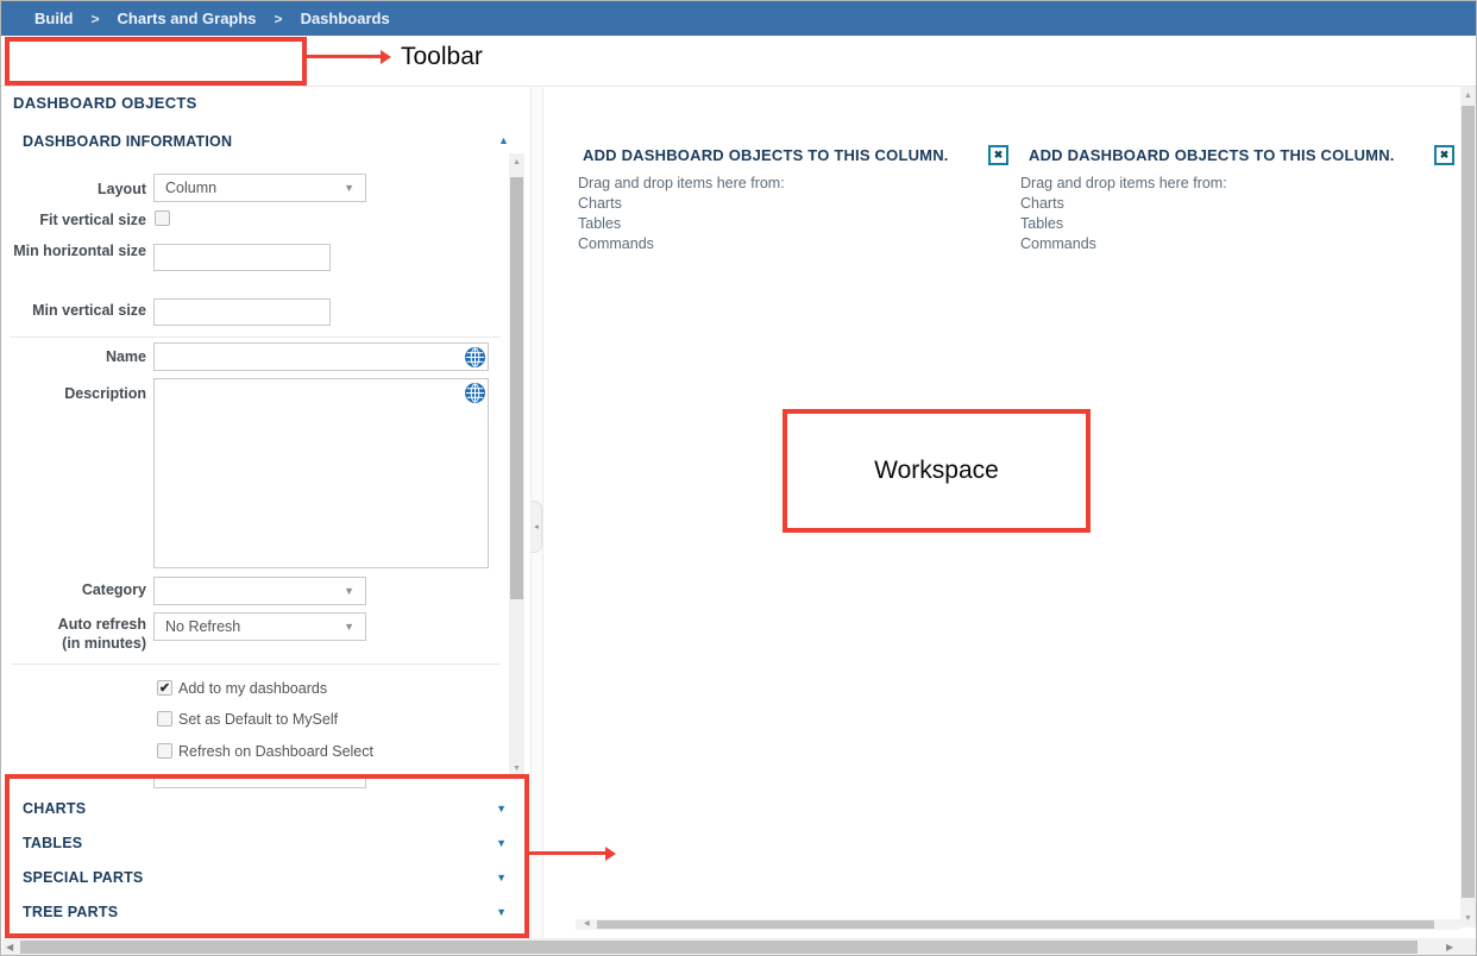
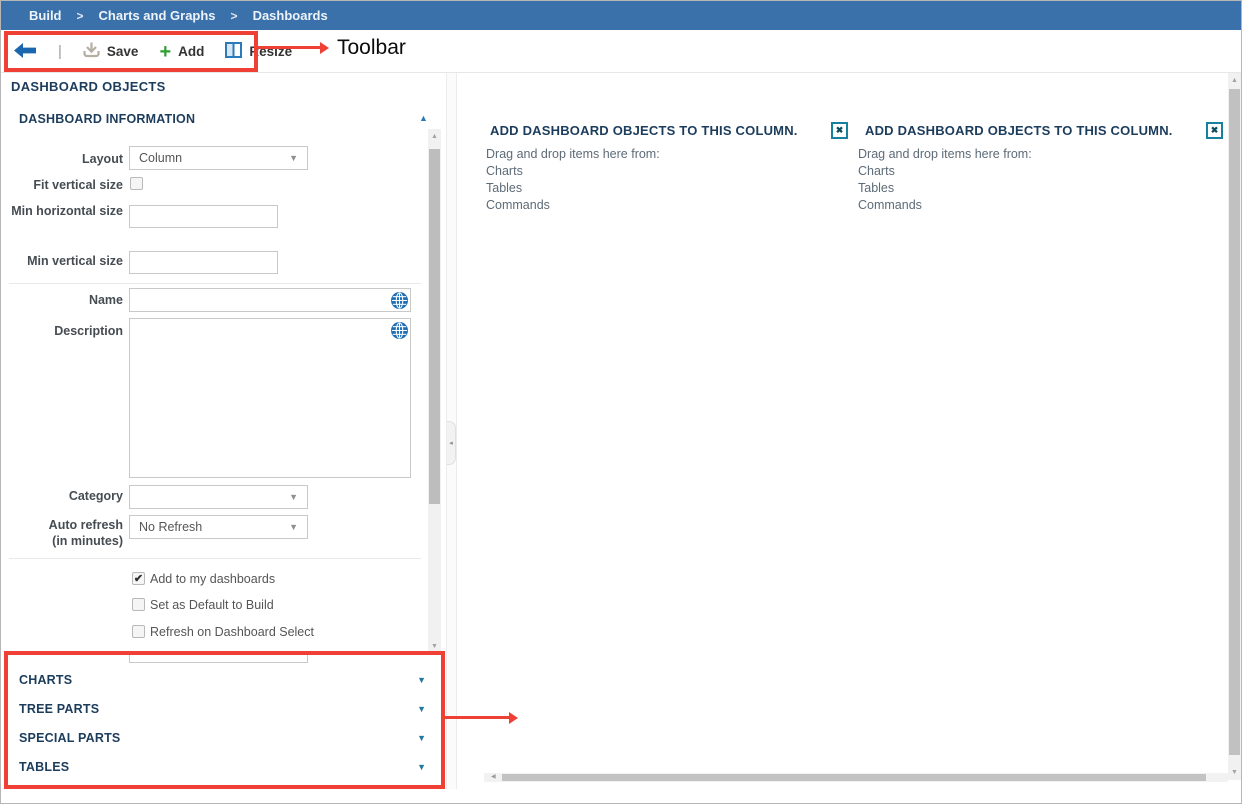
  Build
  >
  Charts and Graphs
  >
  Dashboards
+ |
+ Save
+ +
+ Add
+ Resize
  DASHBOARD OBJECTS
  DASHBOARD INFORMATION
  ▲
  Layout
  Column
  ▼
  Fit vertical size
  Min horizontal size
  Min vertical size
  Name
  Description
  Category
  ▼
  Auto refresh
  (in minutes)
  No Refresh
  ▼
  ✔
  Add to my dashboards
- Set as Default to MySelf
+ Set as Default to Build
  Refresh on Dashboard Select
  CHARTS
  ▼
- TABLES
+ TREE PARTS
  ▼
  SPECIAL PARTS
  ▼
- TREE PARTS
+ TABLES
  ▼
  ADD DASHBOARD OBJECTS TO THIS COLUMN.
  ✖
  Drag and drop items here from:
  Charts
  Tables
  Commands
  ADD DASHBOARD OBJECTS TO THIS COLUMN.
  ✖
  Drag and drop items here from:
  Charts
  Tables
  Commands
- ◀
- ▶
  Toolbar
- Workspace
